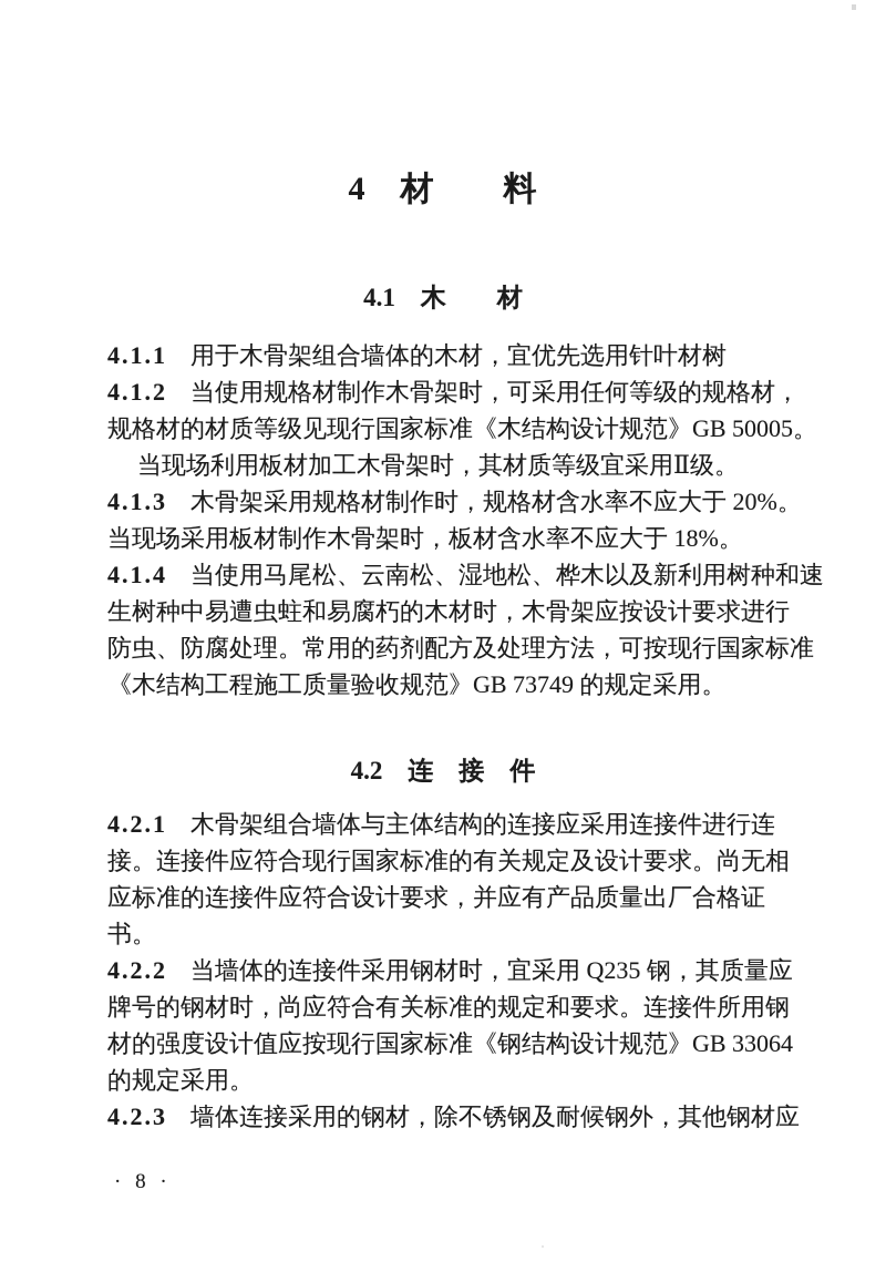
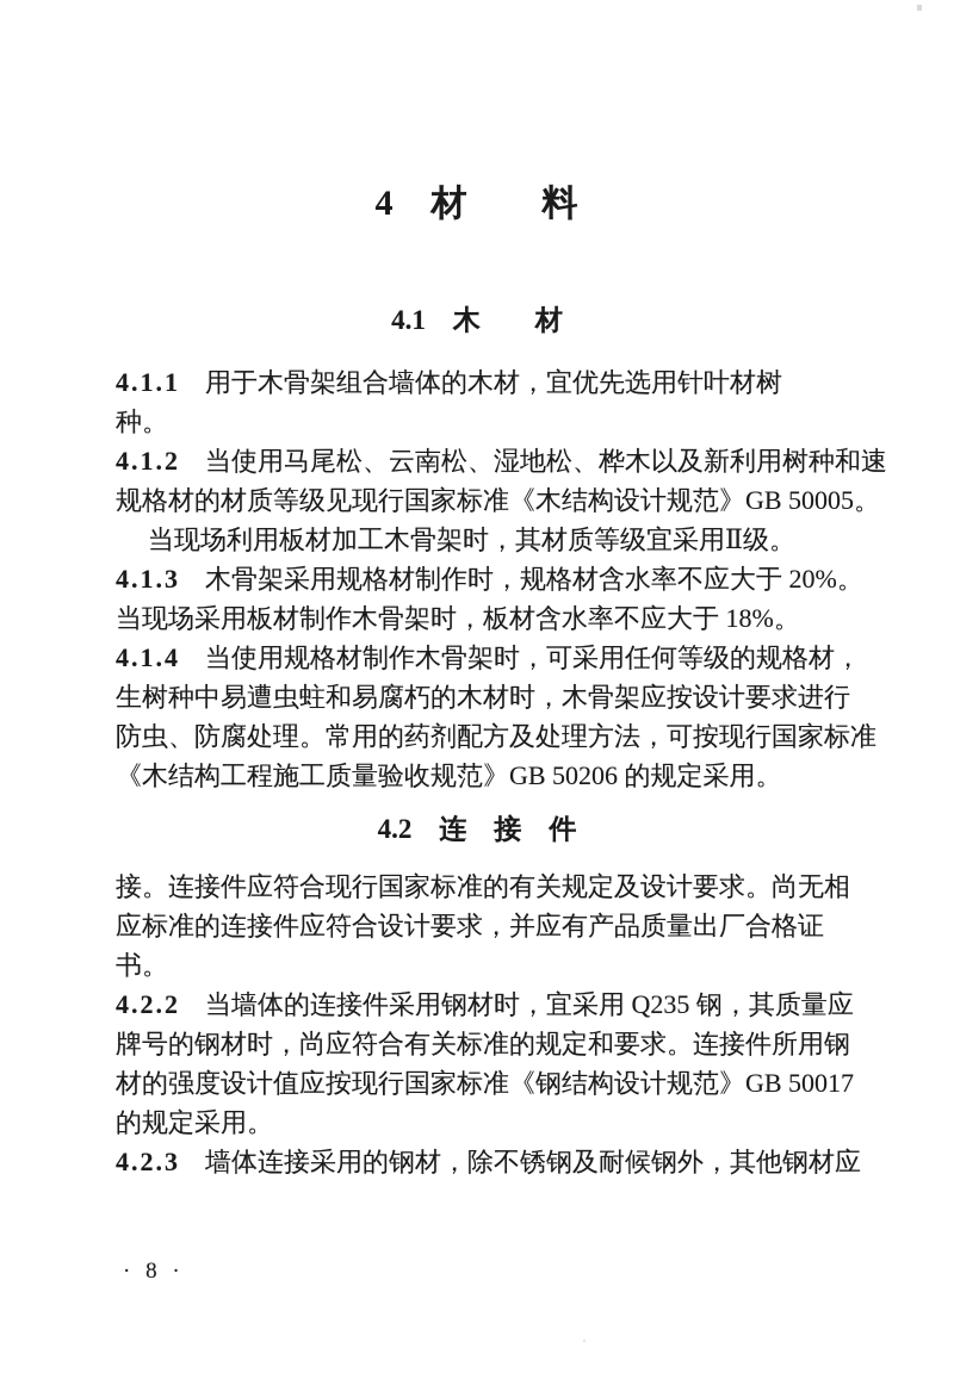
  4 材 料
  4.1 木 材
  4.1.1 用于木骨架组合墙体的木材，宜优先选用针叶材树
+ 种。
- 4.1.2 当使用规格材制作木骨架时，可采用任何等级的规格材，
+ 4.1.2 当使用马尾松、云南松、湿地松、桦木以及新利用树种和速
  规格材的材质等级见现行国家标准《木结构设计规范》GB 50005。
  当现场利用板材加工木骨架时，其材质等级宜采用Ⅱ级。
  4.1.3 木骨架采用规格材制作时，规格材含水率不应大于 20%。
  当现场采用板材制作木骨架时，板材含水率不应大于 18%。
- 4.1.4 当使用马尾松、云南松、湿地松、桦木以及新利用树种和速
+ 4.1.4 当使用规格材制作木骨架时，可采用任何等级的规格材，
  生树种中易遭虫蛀和易腐朽的木材时，木骨架应按设计要求进行
  防虫、防腐处理。常用的药剂配方及处理方法，可按现行国家标准
- 《木结构工程施工质量验收规范》GB 73749 的规定采用。
+ 《木结构工程施工质量验收规范》GB 50206 的规定采用。
  4.2 连 接 件
- 4.2.1 木骨架组合墙体与主体结构的连接应采用连接件进行连
  接。连接件应符合现行国家标准的有关规定及设计要求。尚无相
  应标准的连接件应符合设计要求，并应有产品质量出厂合格证
  书。
  4.2.2 当墙体的连接件采用钢材时，宜采用 Q235 钢，其质量应
  牌号的钢材时，尚应符合有关标准的规定和要求。连接件所用钢
- 材的强度设计值应按现行国家标准《钢结构设计规范》GB 33064
+ 材的强度设计值应按现行国家标准《钢结构设计规范》GB 50017
  的规定采用。
  4.2.3 墙体连接采用的钢材，除不锈钢及耐候钢外，其他钢材应
  · 8 ·
